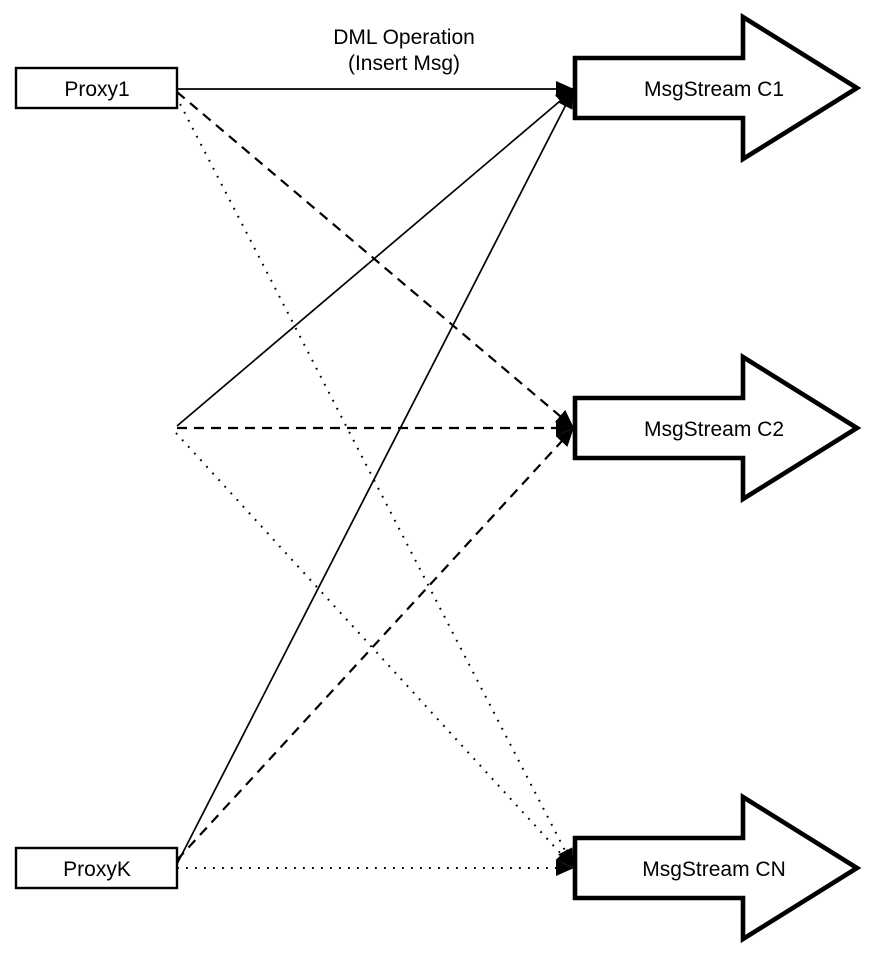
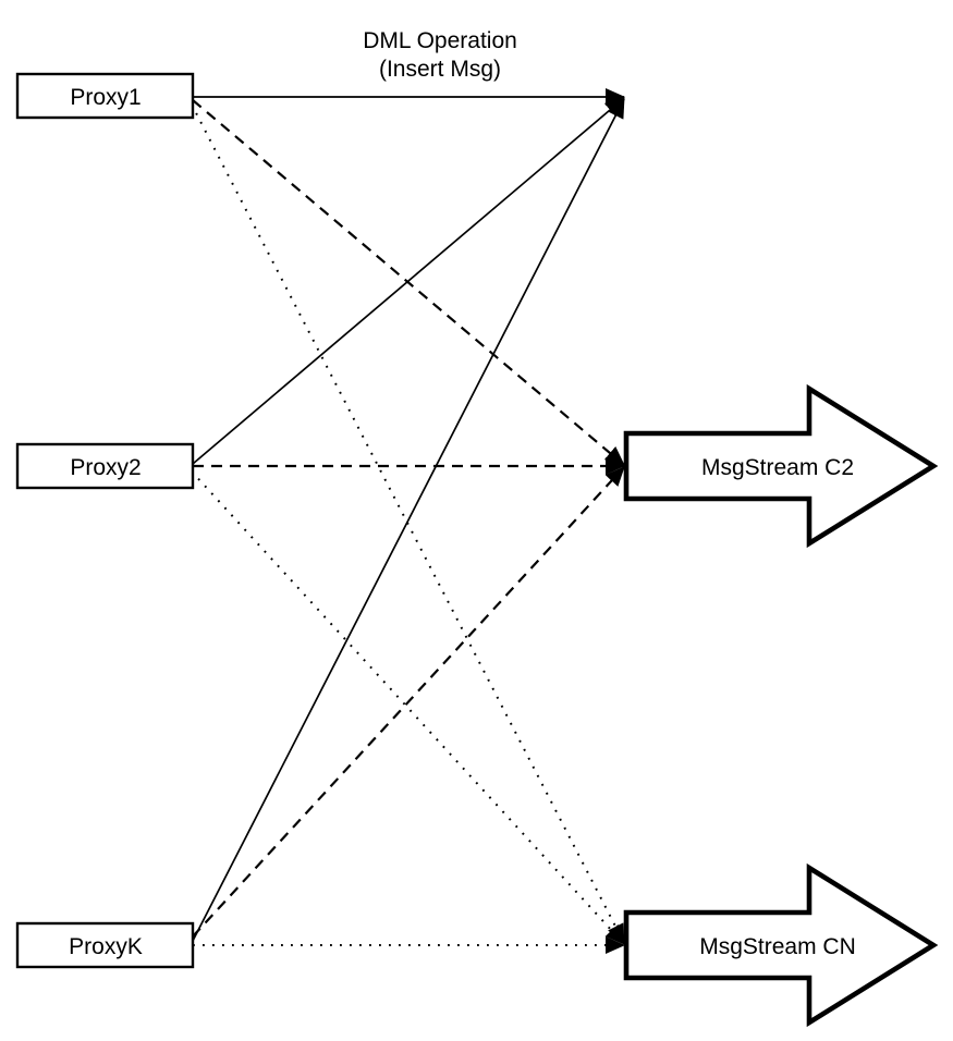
  DML Operation
  (Insert Msg)
  Proxy1
+ Proxy2
  ProxyK
- MsgStream C1
  MsgStream C2
  MsgStream CN
